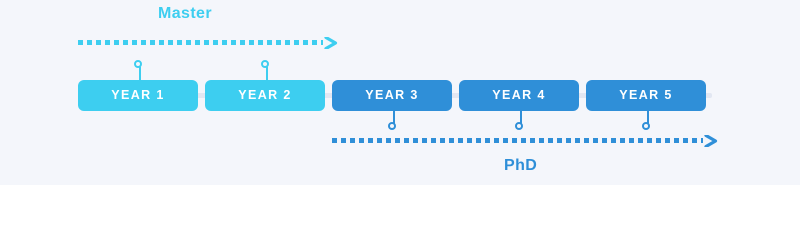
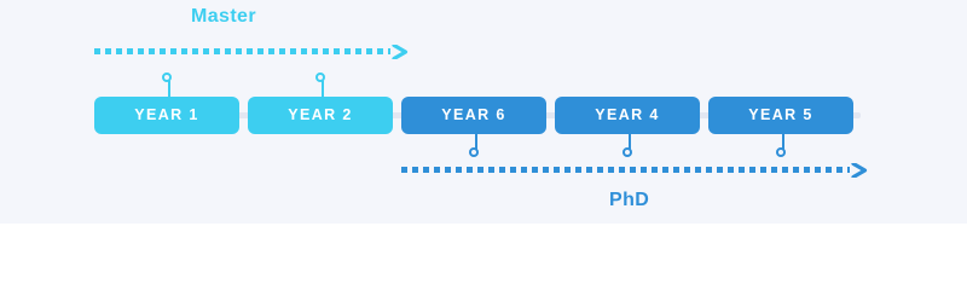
  YEAR 1
  YEAR 2
- YEAR 3
+ YEAR 6
  YEAR 4
  YEAR 5
  Master
  PhD
